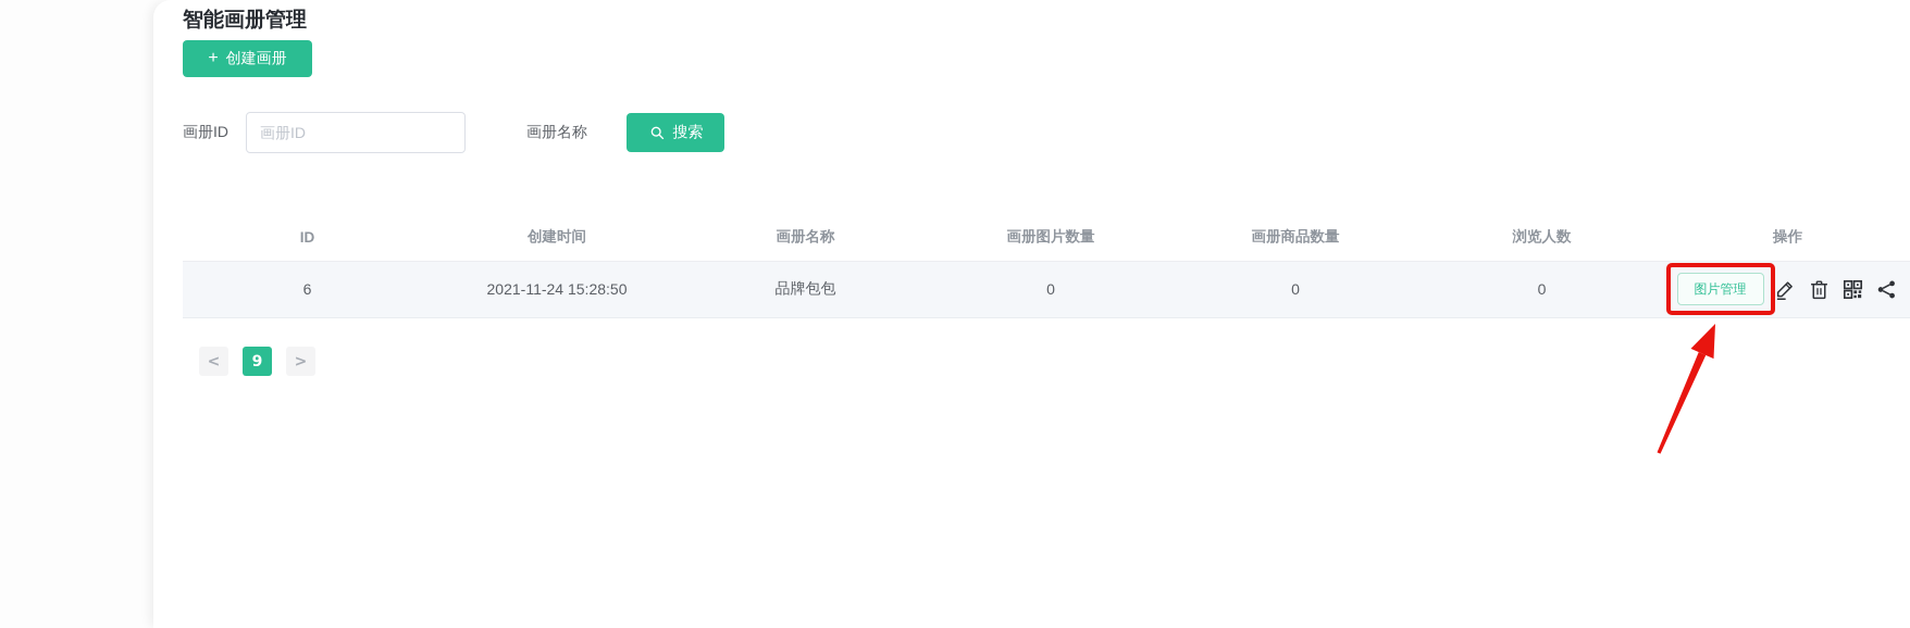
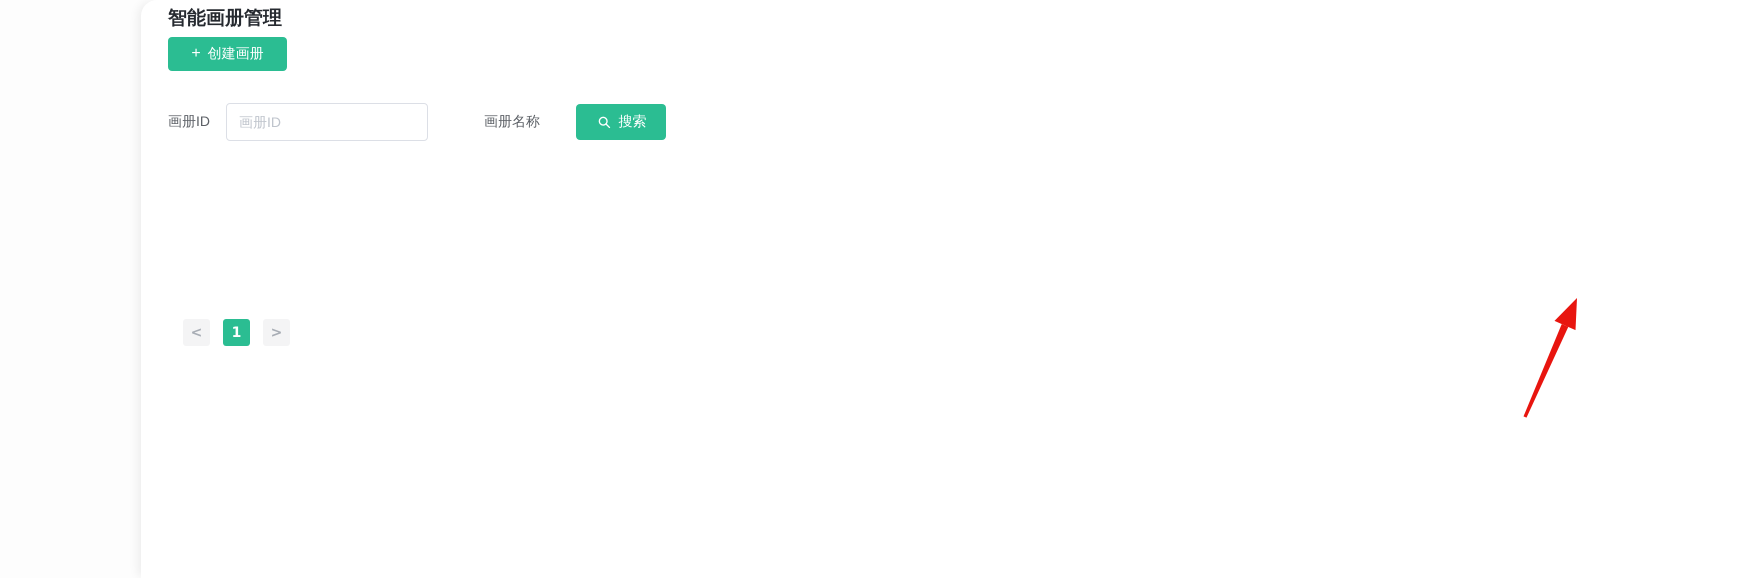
  智能画册管理
  +
  创建画册
  画册ID
  画册ID
  画册名称
  搜索
- ID	创建时间	画册名称	画册图片数量	画册商品数量	浏览人数	操作
- 6	2021-11-24 15:28:50	品牌包包	0	0	0	图片管理
  <
- 9
+ 1
  >
